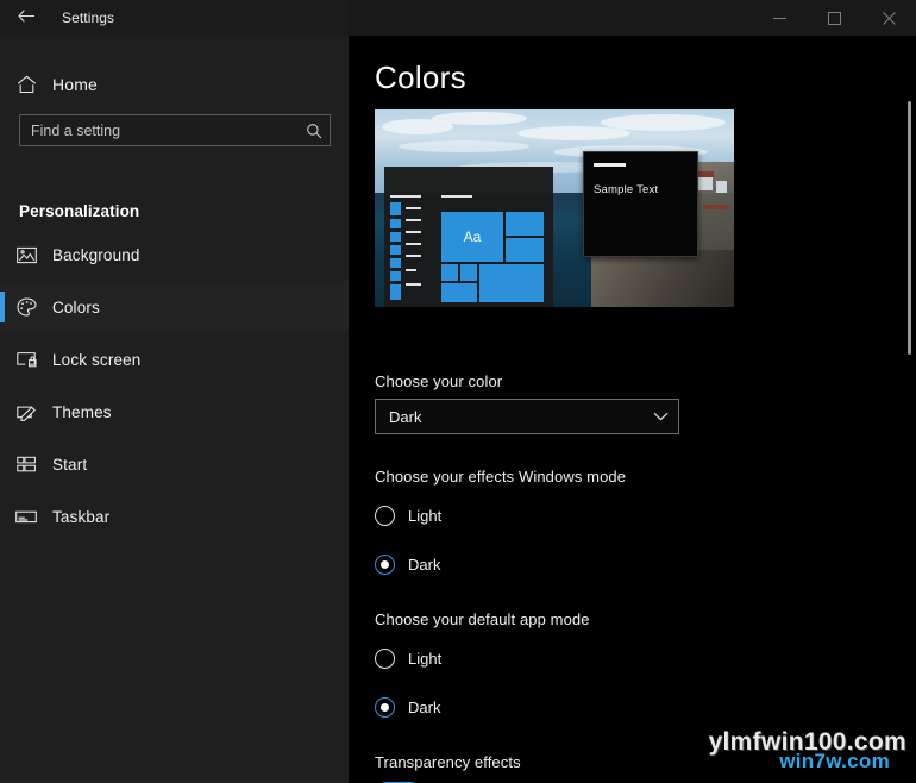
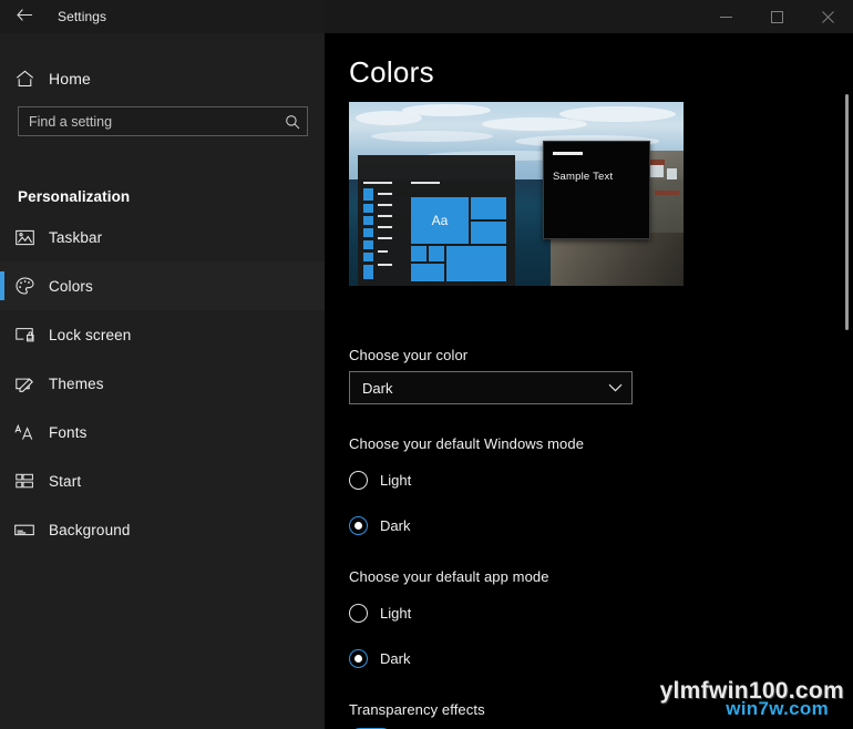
  Settings
  Home
  Find a setting
  Personalization
- Background
+ Taskbar
  Colors
  Lock screen
  Themes
+ Fonts
  Start
- Taskbar
+ Background
  Colors
  Aa
  Sample Text
  Choose your color
  Dark
- Choose your effects Windows mode
+ Choose your default Windows mode
  Light
  Dark
  Choose your default app mode
  Light
  Dark
  Transparency effects
  ylmfwin100.com
  win7w.com
